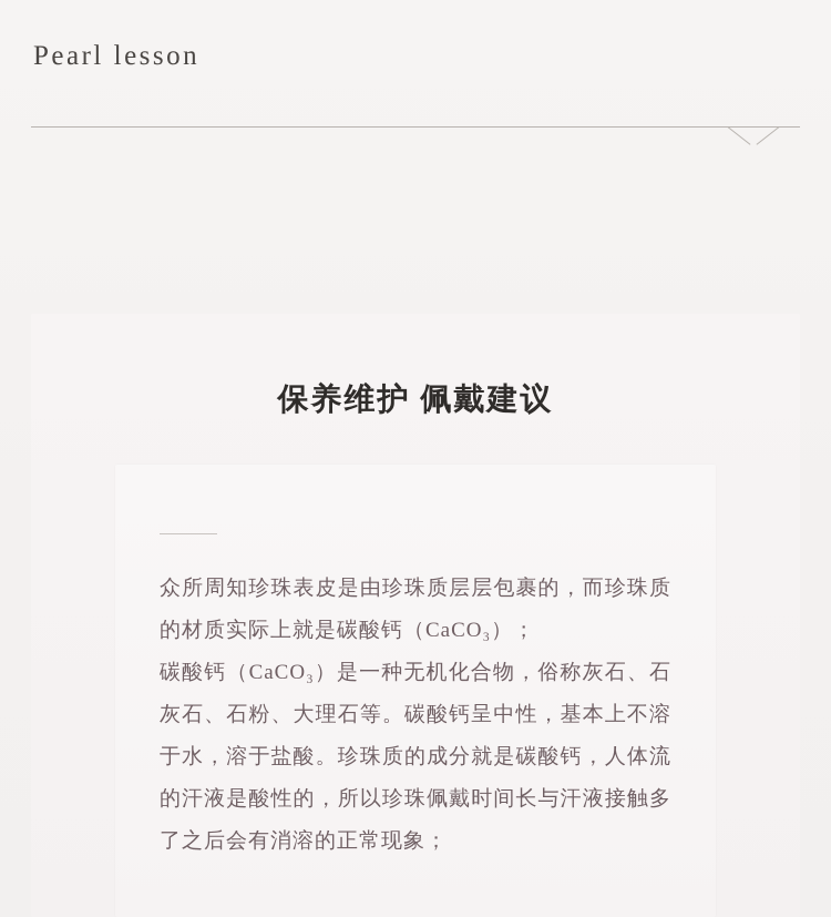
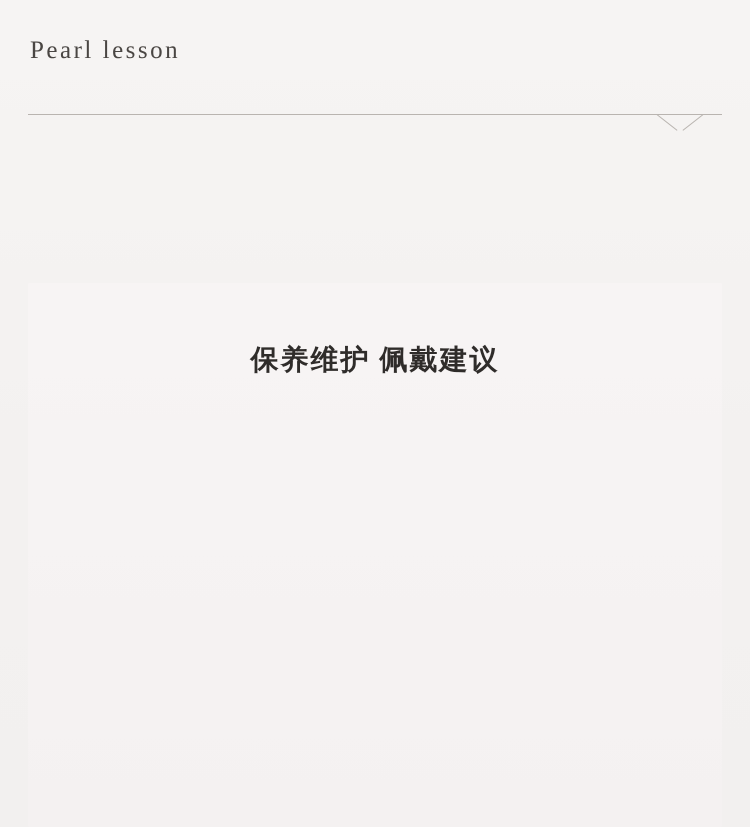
  Pearl lesson
  保养维护 佩戴建议
- 众所周知珍珠表皮是由珍珠质层层包裹的，而珍珠质的材质实际上就是碳酸钙（CaCO₃）；
- 碳酸钙（CaCO₃）是一种无机化合物，俗称灰石、石灰石、石粉、大理石等。碳酸钙呈中性，基本上不溶于水，溶于盐酸。珍珠质的成分就是碳酸钙，人体流的汗液是酸性的，所以珍珠佩戴时间长与汗液接触多了之后会有消溶的正常现象；
